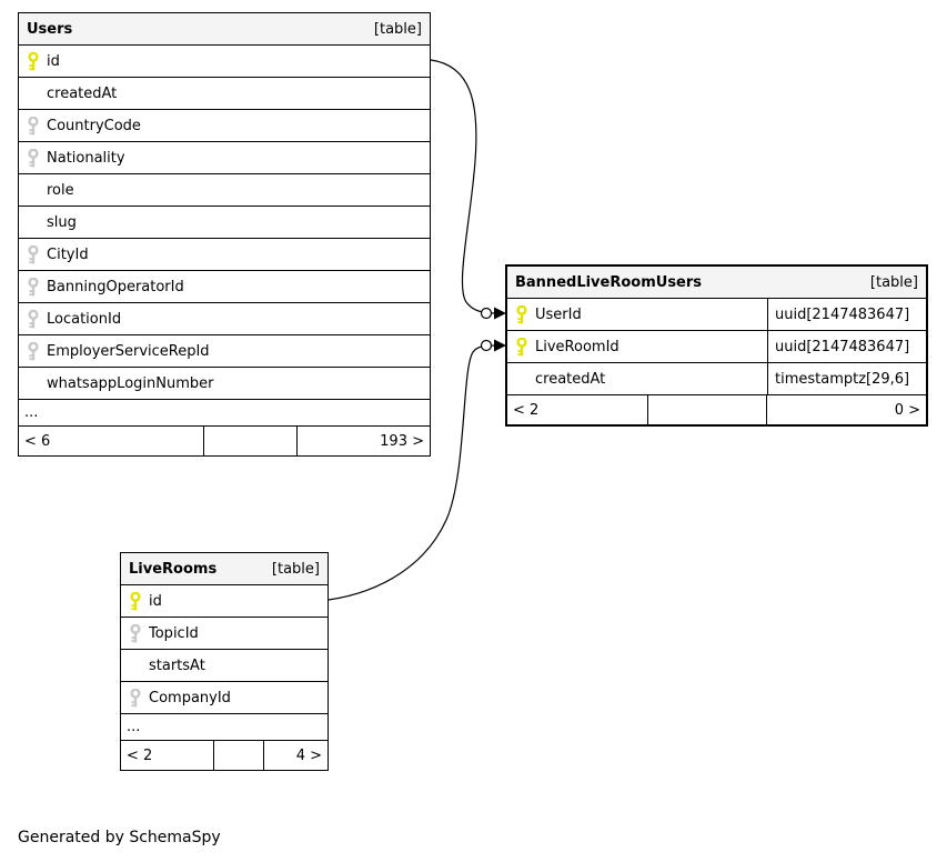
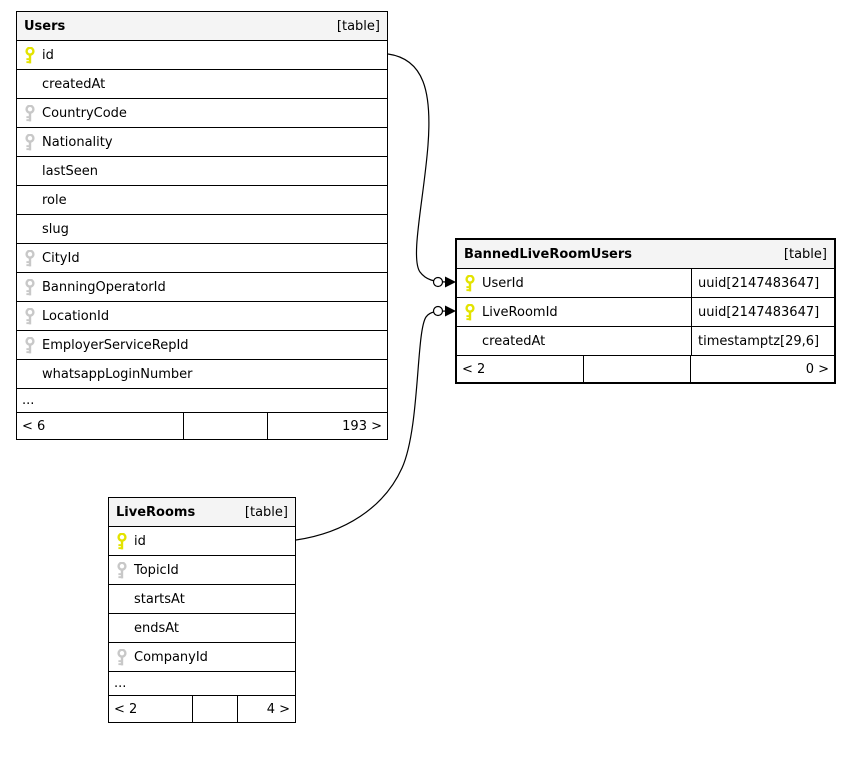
  Users
  [table]
  id
  createdAt
  CountryCode
  Nationality
+ lastSeen
  role
  slug
  CityId
  BanningOperatorId
  LocationId
  EmployerServiceRepId
  whatsappLoginNumber
  ...
  < 6
  193 >
  BannedLiveRoomUsers
  [table]
  UserId
  uuid[2147483647]
  LiveRoomId
  uuid[2147483647]
  createdAt
  timestamptz[29,6]
  < 2
  0 >
  LiveRooms
  [table]
  id
  TopicId
  startsAt
+ endsAt
  CompanyId
  ...
  < 2
  4 >
- Generated by SchemaSpy
